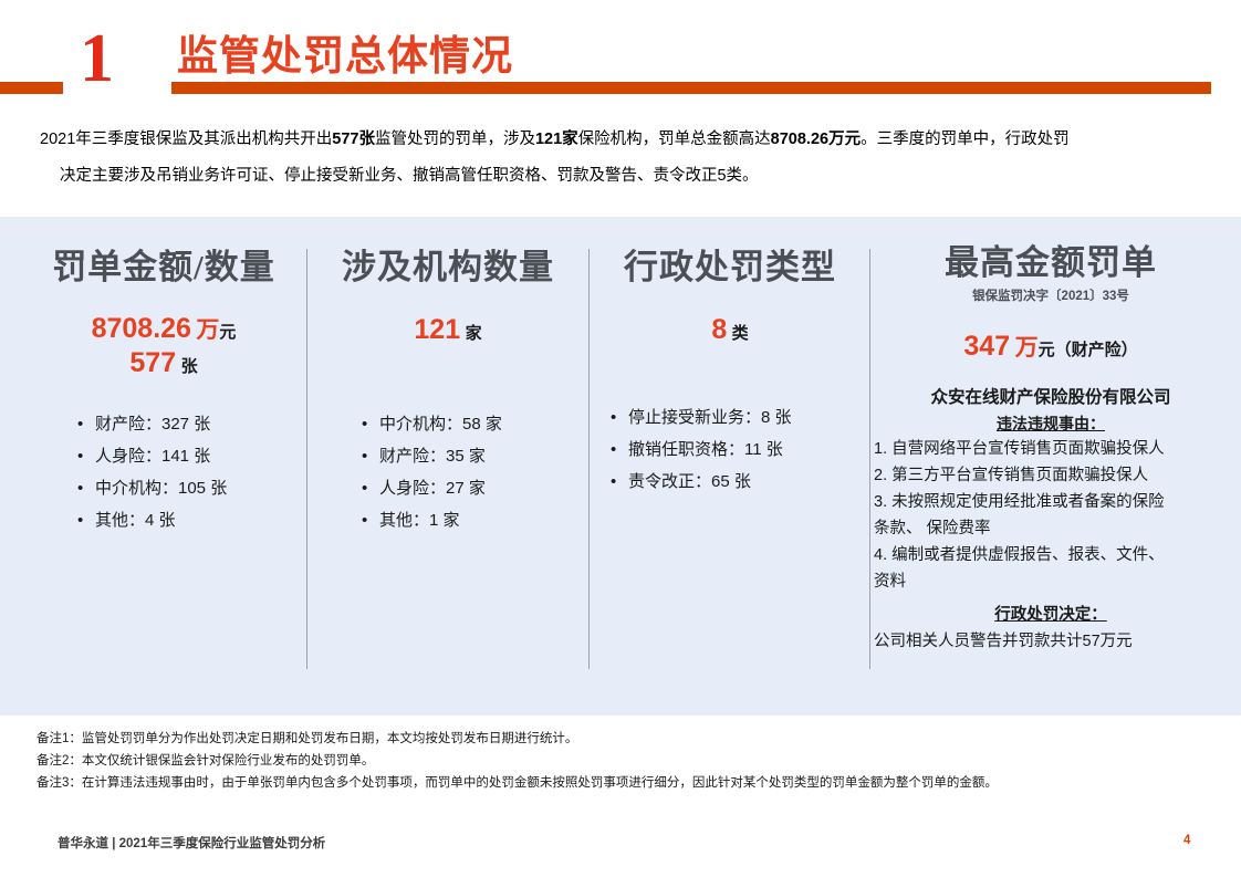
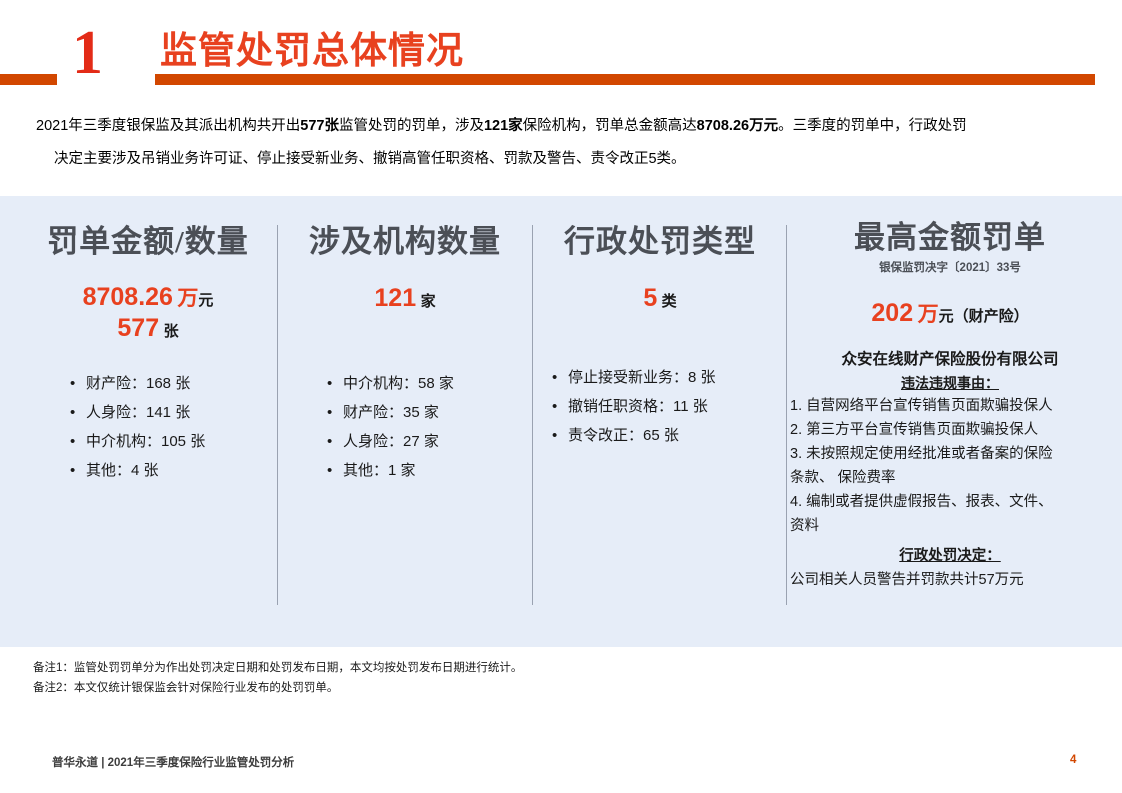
  1
  监管处罚总体情况
  2021年三季度银保监及其派出机构共开出577张监管处罚的罚单，涉及121家保险机构，罚单总金额高达8708.26万元。三季度的罚单中，行政处罚
  决定主要涉及吊销业务许可证、停止接受新业务、撤销高管任职资格、罚款及警告、责令改正5类。
  罚单金额/数量
  8708.26 万元
  577 张
- 财产险：327 张
+ 财产险：168 张
  人身险：141 张
  中介机构：105 张
  其他：4 张
  涉及机构数量
  121 家
  中介机构：58 家
  财产险：35 家
  人身险：27 家
  其他：1 家
  行政处罚类型
- 8 类
+ 5 类
  停止接受新业务：8 张
  撤销任职资格：11 张
  责令改正：65 张
  最高金额罚单
  银保监罚决字〔2021〕33号
- 347 万元（财产险）
+ 202 万元（财产险）
  众安在线财产保险股份有限公司
  违法违规事由：
  1. 自营网络平台宣传销售页面欺骗投保人
  2. 第三方平台宣传销售页面欺骗投保人
  3. 未按照规定使用经批准或者备案的保险
  条款、 保险费率
  4. 编制或者提供虚假报告、报表、文件、
  资料
  行政处罚决定：
  公司相关人员警告并罚款共计57万元
  备注1：监管处罚罚单分为作出处罚决定日期和处罚发布日期，本文均按处罚发布日期进行统计。
  备注2：本文仅统计银保监会针对保险行业发布的处罚罚单。
- 备注3：在计算违法违规事由时，由于单张罚单内包含多个处罚事项，而罚单中的处罚金额未按照处罚事项进行细分，因此针对某个处罚类型的罚单金额为整个罚单的金额。
  普华永道 | 2021年三季度保险行业监管处罚分析
  4
